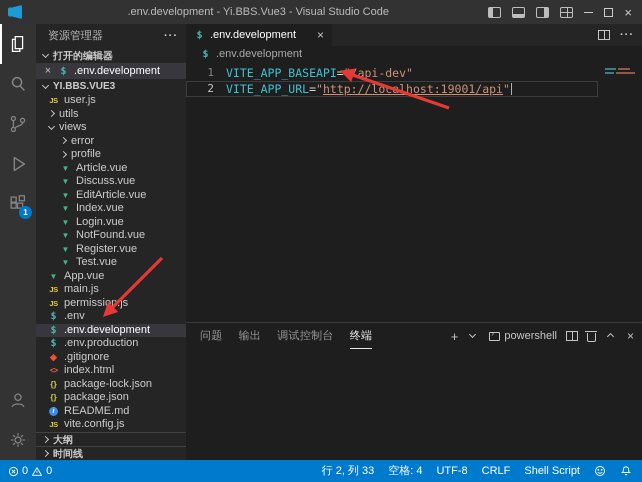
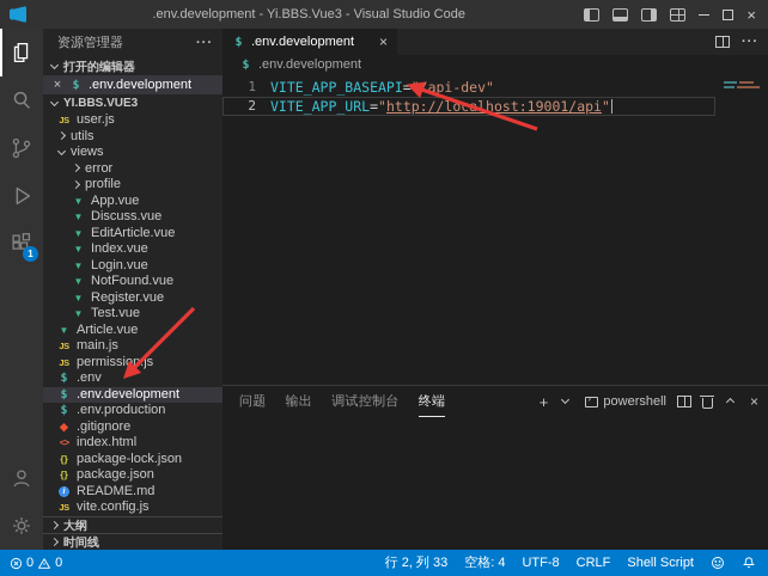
  .env.development - Yi.BBS.Vue3 - Visual Studio Code
  ×
  1
  资源管理器
  ···
  打开的编辑器
  ×
  .env.development
  YI.BBS.VUE3
  user.js
  utils
  views
  error
  profile
- Article.vue
+ App.vue
  Discuss.vue
  EditArticle.vue
  Index.vue
  Login.vue
  NotFound.vue
  Register.vue
  Test.vue
- App.vue
+ Article.vue
  main.js
  permissionjs
  .env
  .env.development
  .env.production
  .gitignore
  index.html
  package-lock.json
  package.json
  README.md
  vite.config.js
  大纲
  时间线
  .env.development
  ×
  ···
  .env.development
  1
  VITE_APP_BASEAPI= /api-dev"
  2
  VITE_APP_URL="http://lolhost:19001/api"
  问题
  输出
  调试控制台
  终端
  +
  powershell
  ×
  0
  0
  行 2, 列 33
  空格: 4
  UTF-8
  CRLF
  Shell Script
